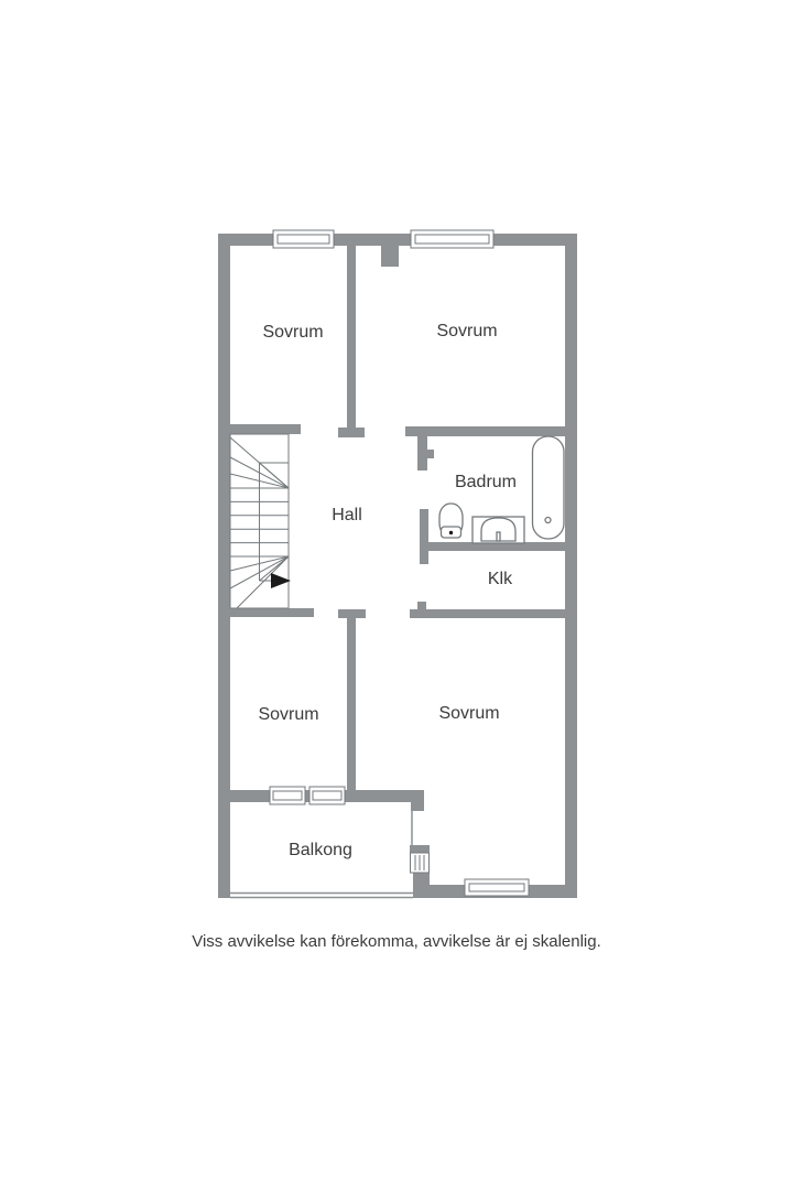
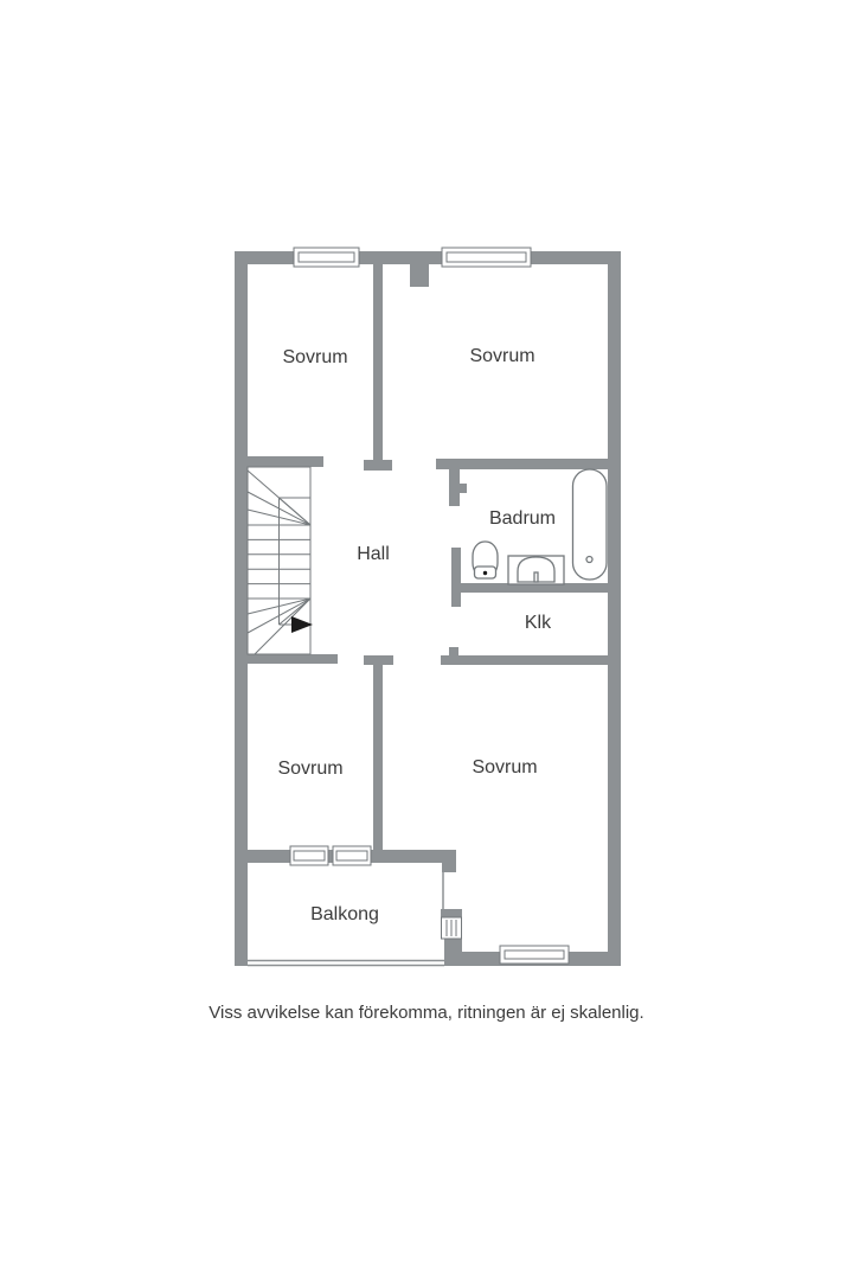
  Sovrum
  Sovrum
  Hall
  Badrum
  Klk
  Sovrum
  Sovrum
  Balkong
- Viss avvikelse kan förekomma, avvikelse är ej skalenlig.
+ Viss avvikelse kan förekomma, ritningen är ej skalenlig.
